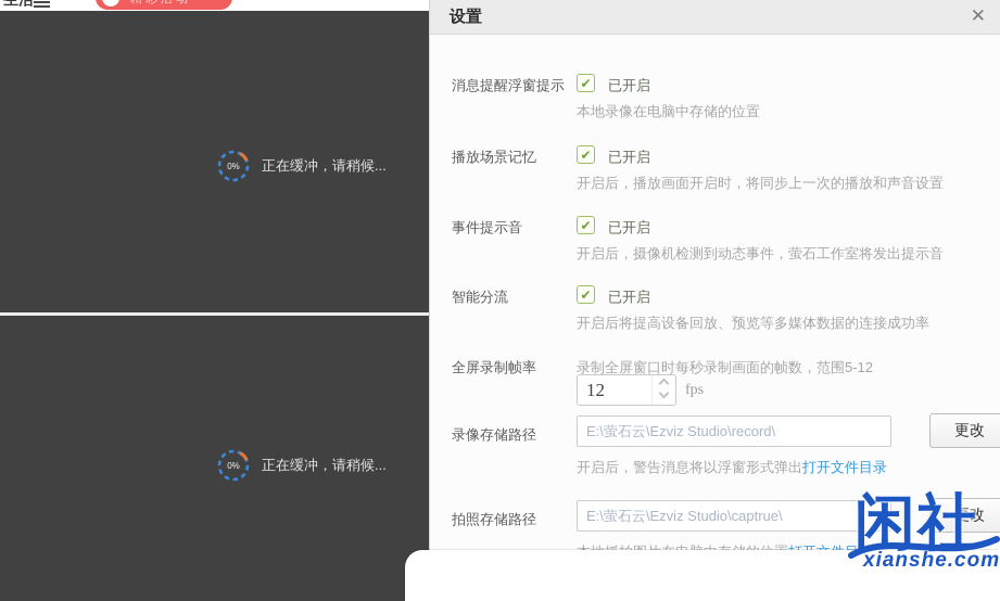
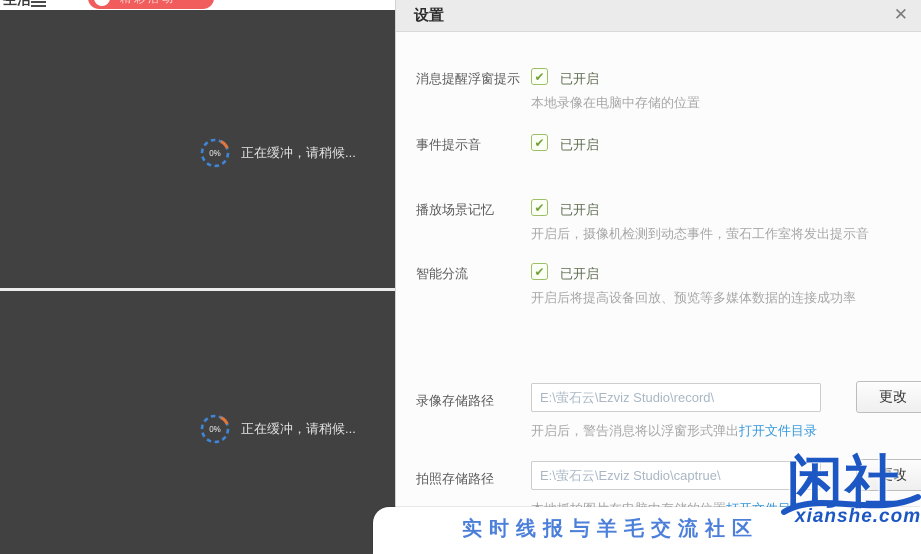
  0%
  正在缓冲，请稍候...
  0%
  正在缓冲，请稍候...
  设置
  ✕
  消息提醒浮窗提示
  ✔
  已开启
  本地录像在电脑中存储的位置
- 播放场景记忆
+ 事件提示音
  ✔
  已开启
- 开启后，播放画面开启时，将同步上一次的播放和声音设置
- 事件提示音
+ 播放场景记忆
  ✔
  已开启
  开启后，摄像机检测到动态事件，萤石工作室将发出提示音
  智能分流
  ✔
  已开启
  开启后将提高设备回放、预览等多媒体数据的连接成功率
- 全屏录制帧率
- 录制全屏窗口时每秒录制画面的帧数，范围5-12
- 12
- fps
  录像存储路径
  E:\萤石云\Ezviz Studio\record\
  更改
  开启后，警告消息将以浮窗形式弹出打开文件目录
  拍照存储路径
  E:\萤石云\Ezviz Studio\captrue\
  更改
  闲社
  xianshe.com
+ 实时线报与羊毛交流社区
